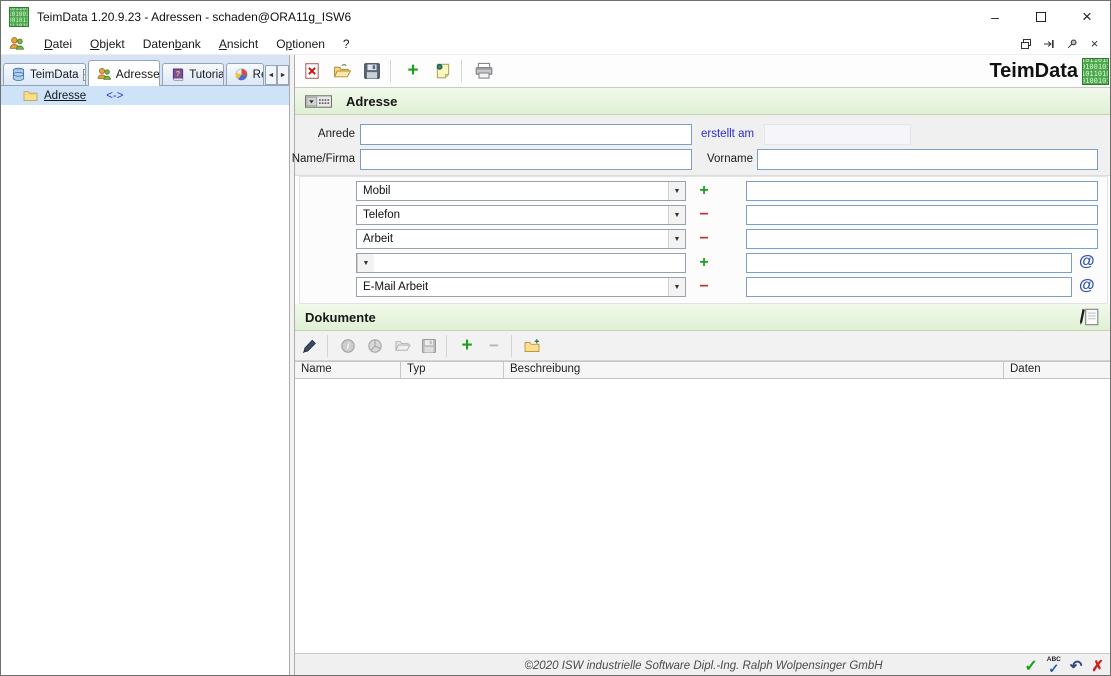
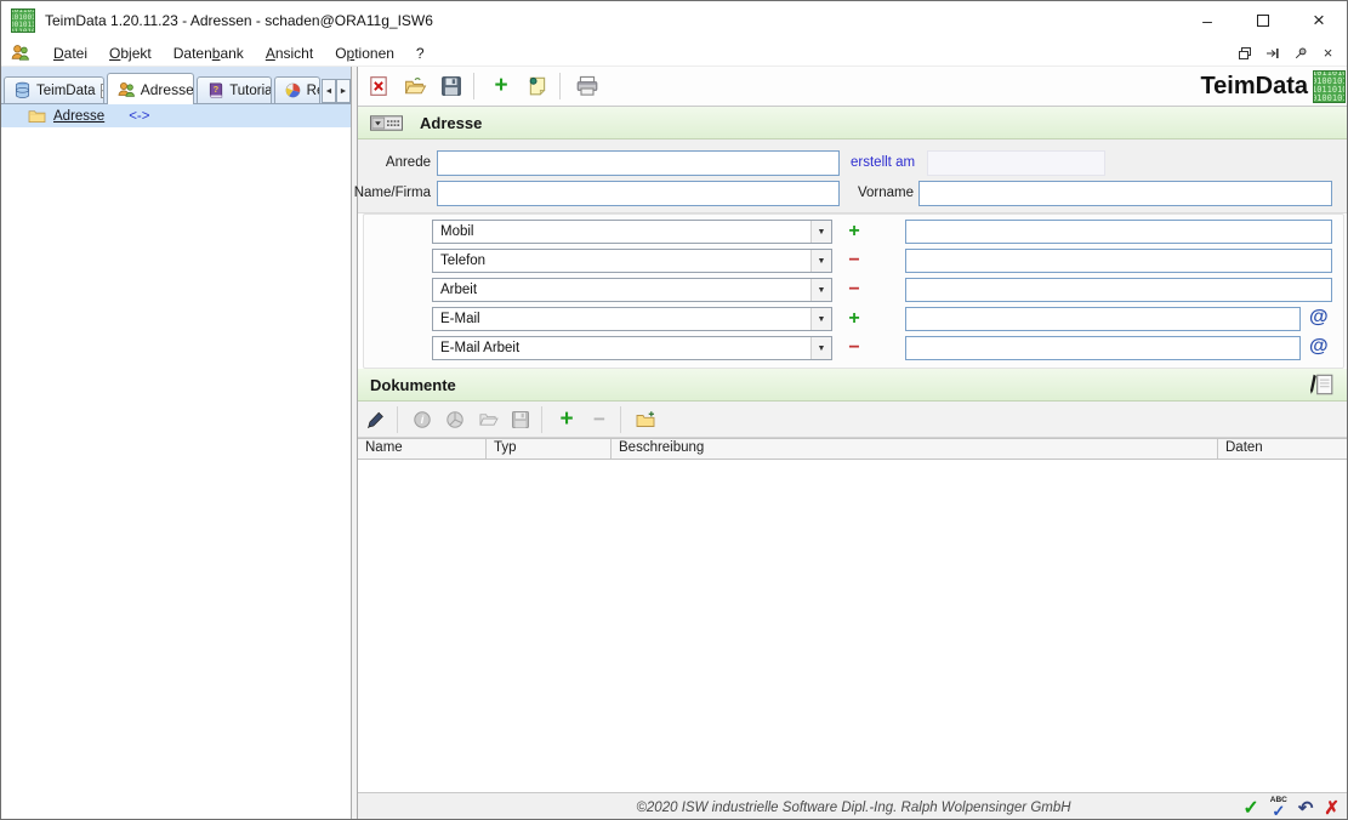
- TeimData 1.20.9.23 - Adressen - schaden@ORA11g_ISW6
+ TeimData 1.20.11.23 - Adressen - schaden@ORA11g_ISW6
  –
  ×
  Datei
  Objekt
  Datenbank
  Ansicht
  Optionen
  ?
  ×
  TeimData
  Adresse
  ?
  Tutoria
  Adresse
  <->
  +
  TeimData
  Adresse
  Anrede
  erstellt am
  Name/Firma
  Vorname
  Mobil
  +
  Telefon
  −
  Arbeit
  −
+ E-Mail
  +
  @
  E-Mail Arbeit
  −
  @
  Dokumente
  i
  +
  −
  Name
  Typ
  Beschreibung
  Daten
  ©2020 ISW industrielle Software Dipl.-Ing. Ralph Wolpensinger GmbH
  ✓
  ✓
  ↶
  ✗
